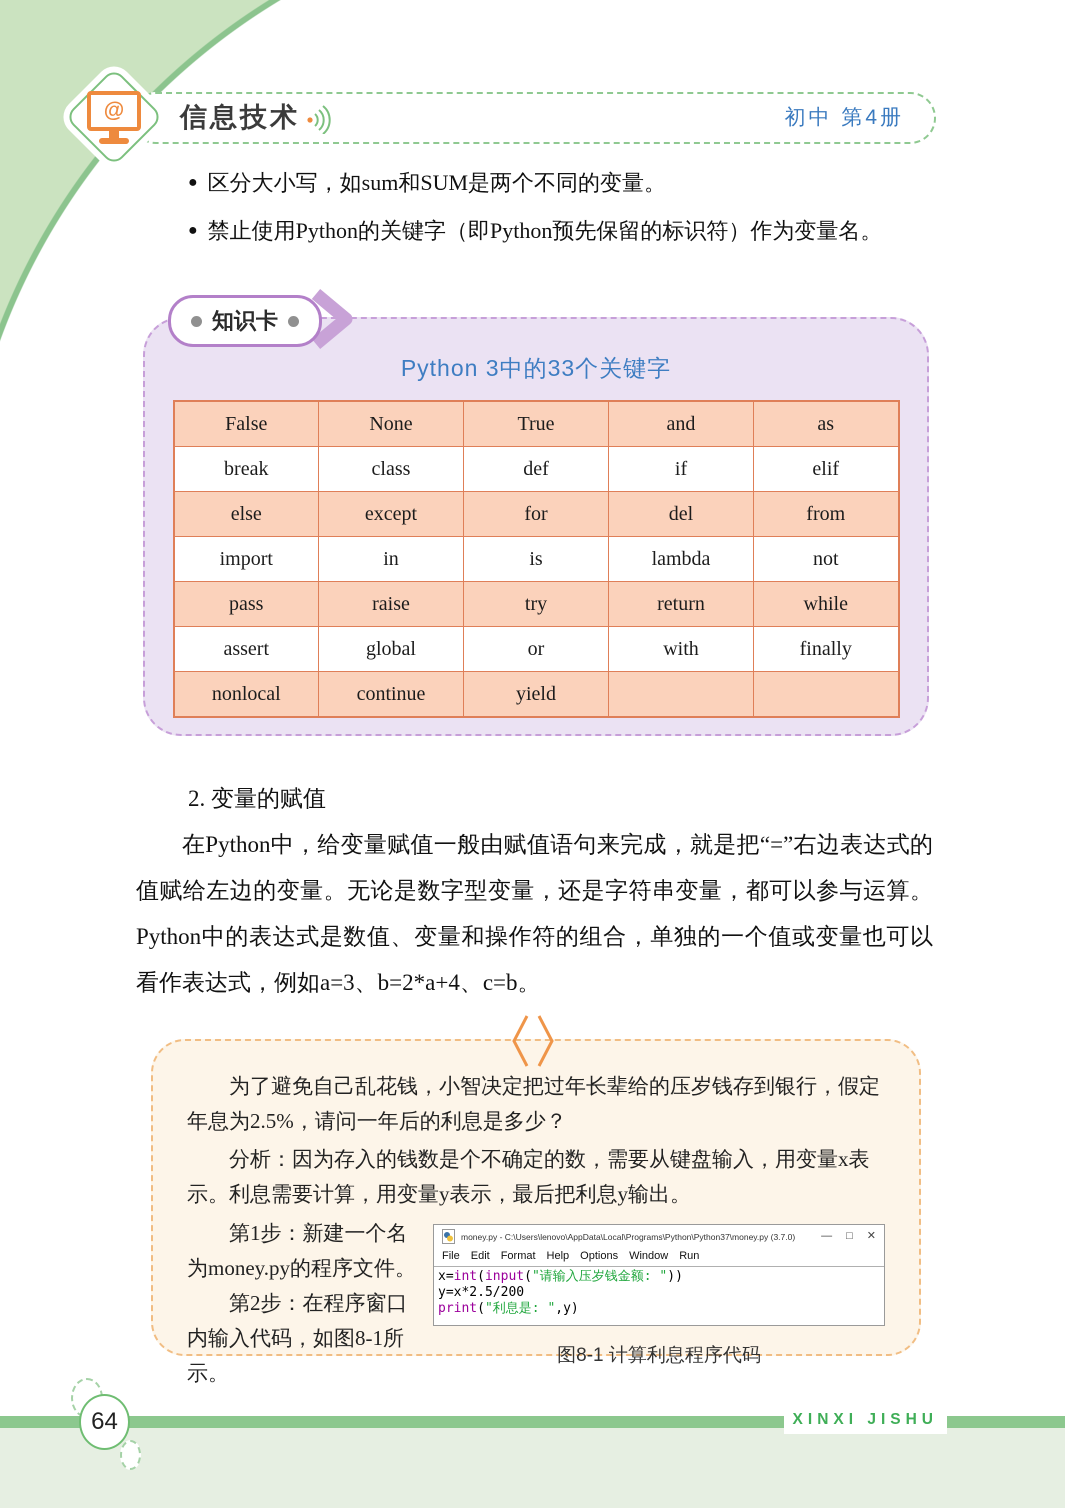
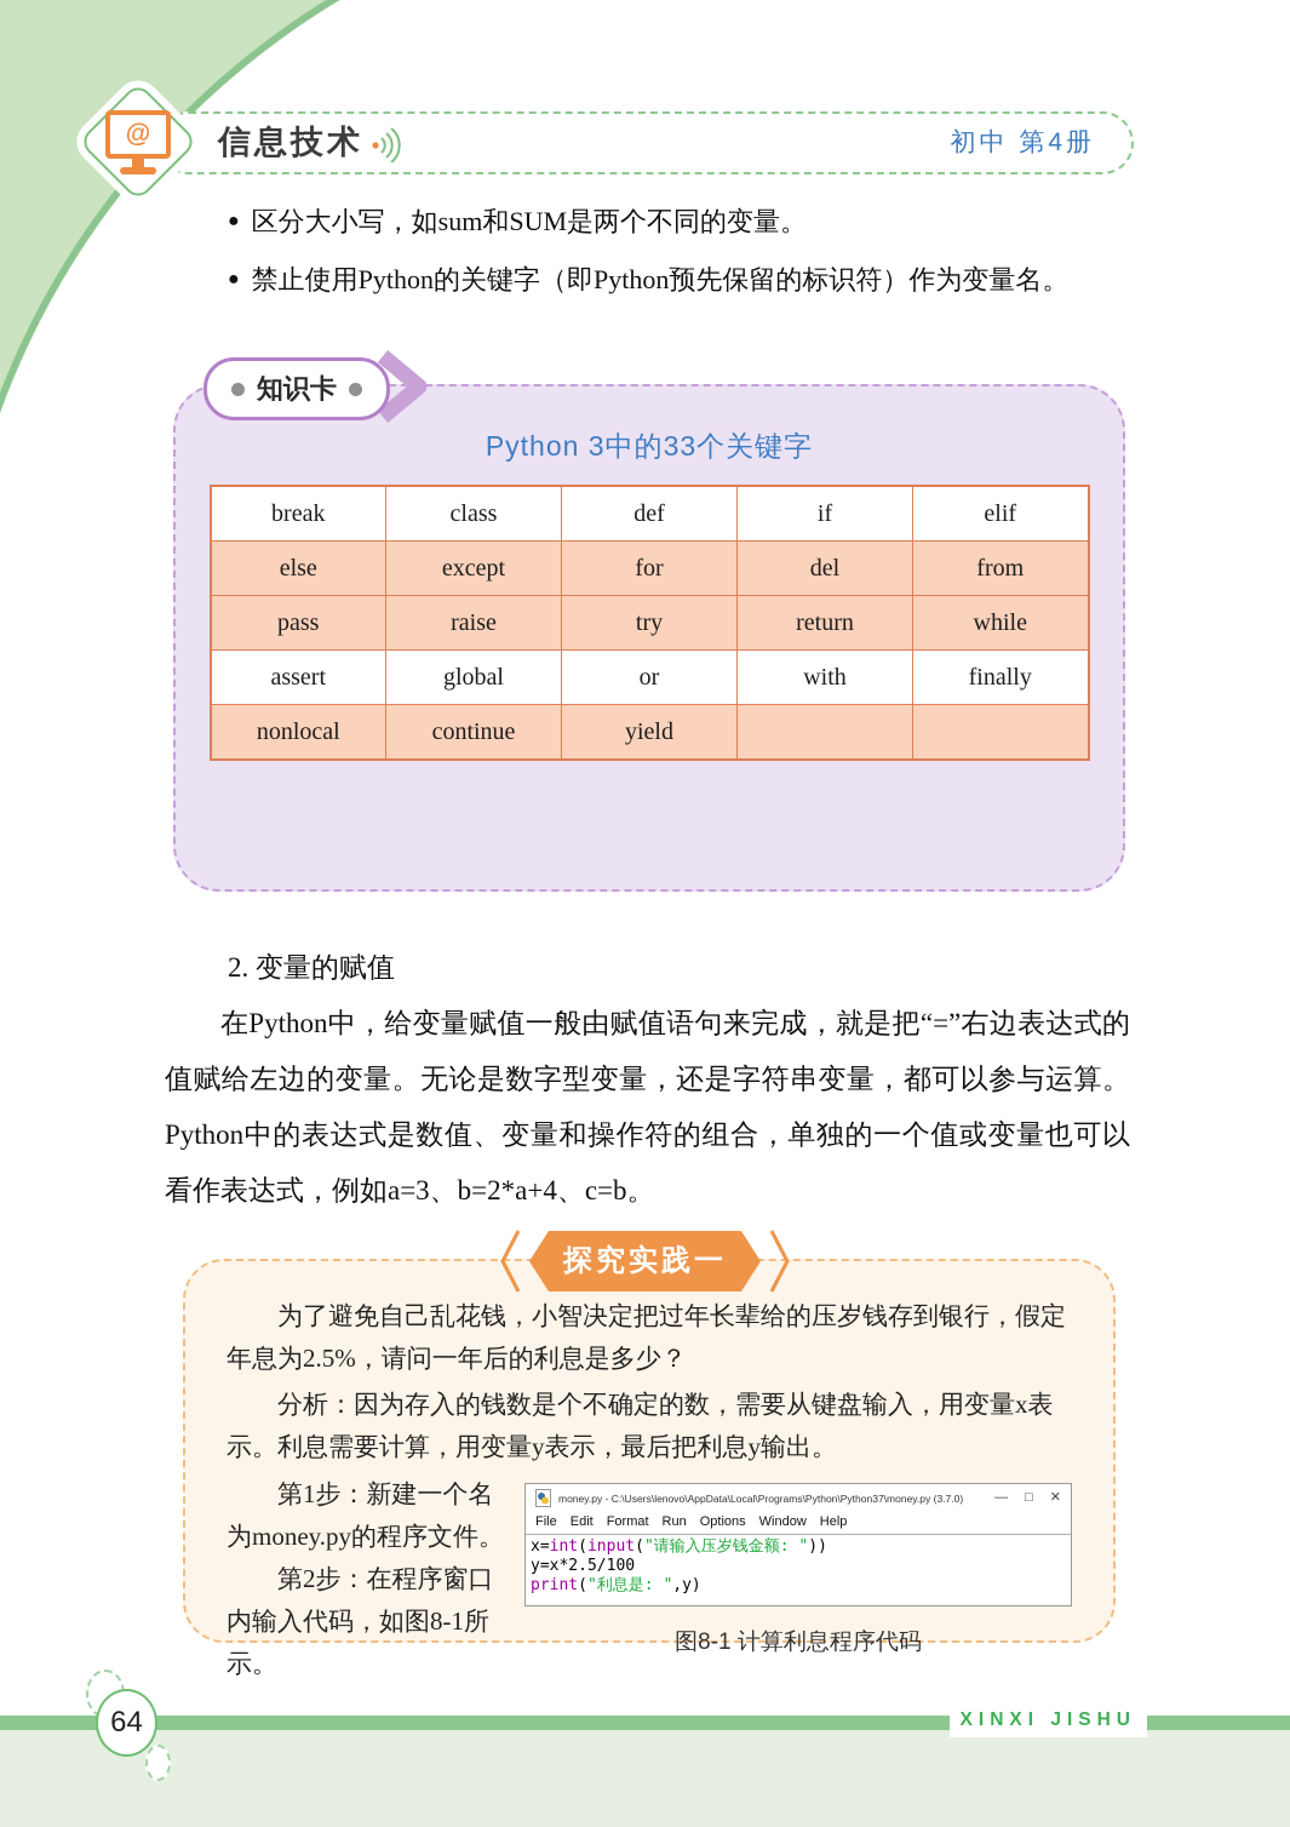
  信息技术
  初中 第4册
  区分大小写，如sum和SUM是两个不同的变量。
  禁止使用Python的关键字（即Python预先保留的标识符）作为变量名。
  Python 3中的33个关键字
- False	None	True	and	as
  break	class	def	if	elif
  else	except	for	del	from
- import	in	is	lambda	not
  pass	raise	try	return	while
  assert	global	or	with	finally
  nonlocal	continue	yield
  知识卡
  2. 变量的赋值
  在Python中，给变量赋值一般由赋值语句来完成，就是把“=”右边表达式的值赋给左边的变量。无论是数字型变量，还是字符串变量，都可以参与运算。Python中的表达式是数值、变量和操作符的组合，单独的一个值或变量也可以看作表达式，例如a=3、b=2*a+4、c=b。
  为了避免自己乱花钱，小智决定把过年长辈给的压岁钱存到银行，假定年息为2.5%，请问一年后的利息是多少？
  分析：因为存入的钱数是个不确定的数，需要从键盘输入，用变量x表示。利息需要计算，用变量y表示，最后把利息y输出。
  第1步：新建一个名为money.py的程序文件。
  第2步：在程序窗口内输入代码，如图8-1所示。
  money.py - C:\Users\lenovo\AppData\Local\Programs\Python\Python37\money.py (3.7.0)
  —
  □
  ✕
  File
  Edit
  Format
- Help
+ Run
  Options
  Window
- Run
+ Help
  x=int(input("请输入压岁钱金额: "))
- y=x*2.5/200
+ y=x*2.5/100
  print("利息是: ",y)
  图8-1 计算利息程序代码
+ 探究实践一
  XINXI JISHU
  64
